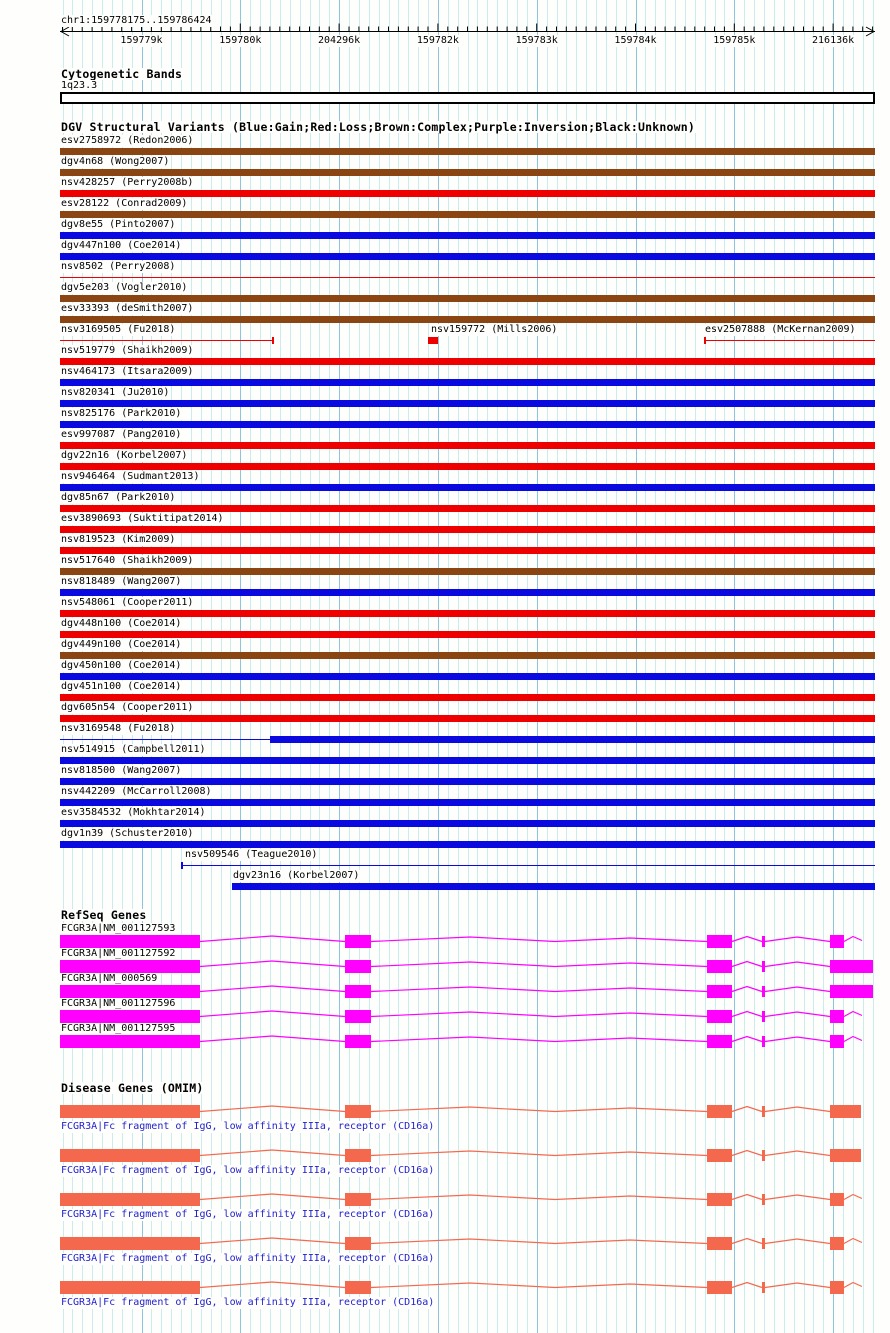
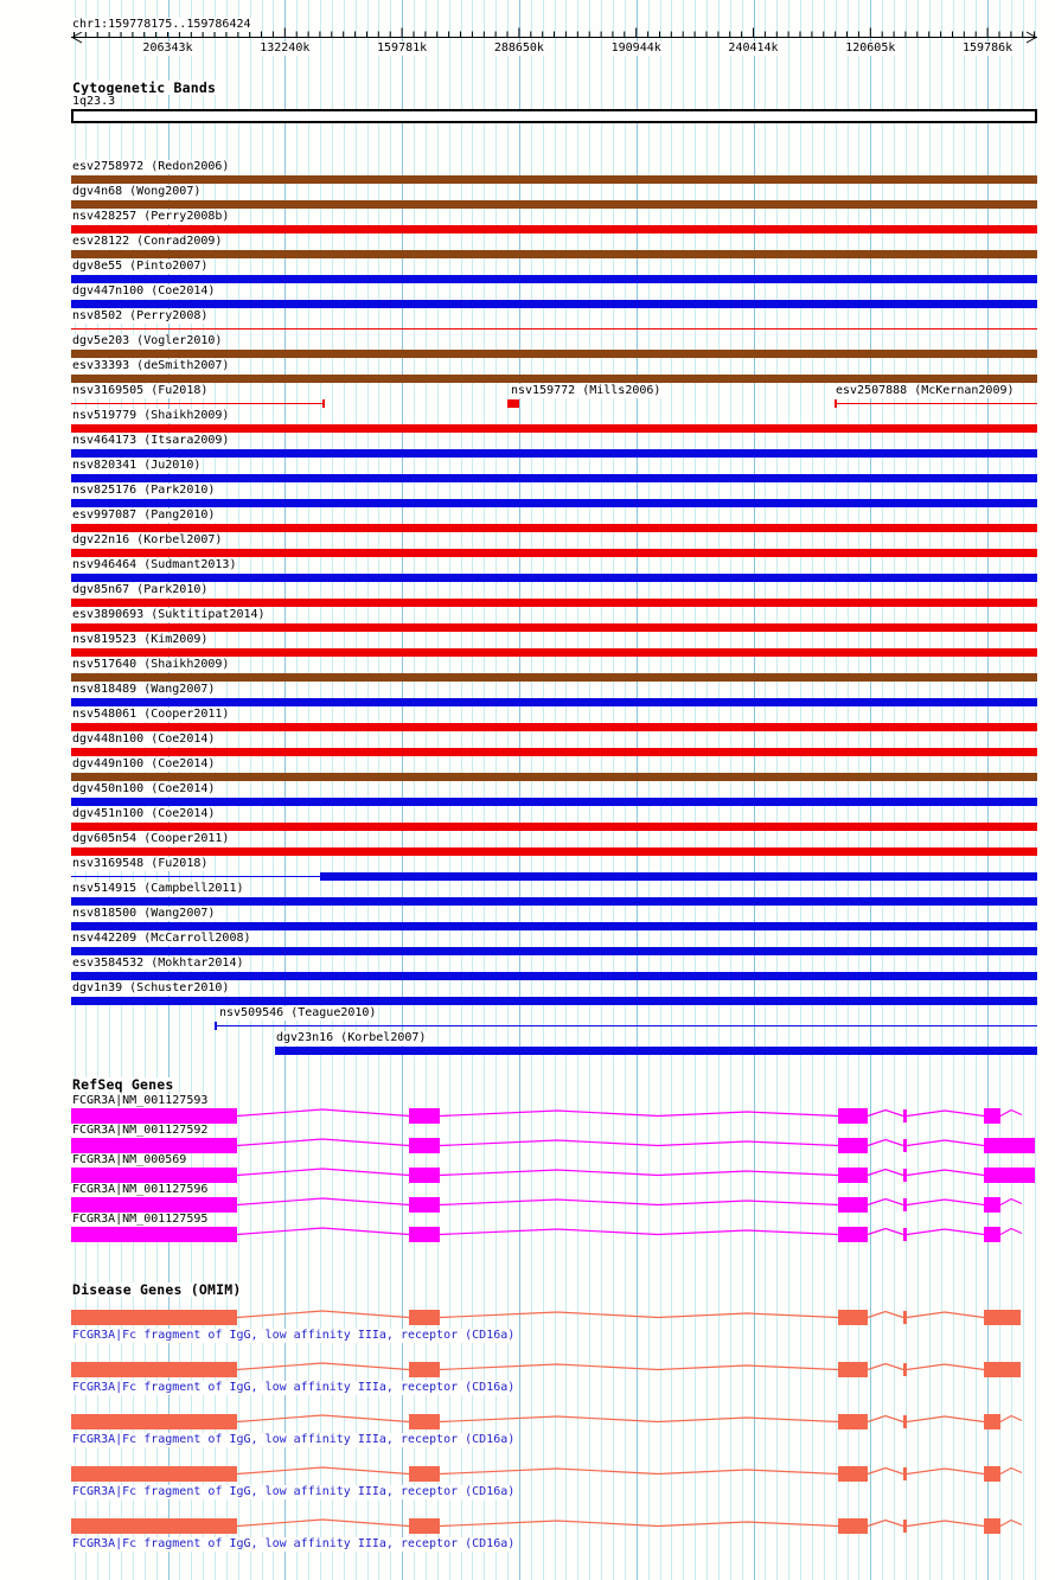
  chr1:159778175..159786424
- 159779k
+ 206343k
- 159780k
+ 132240k
- 204296k
+ 159781k
- 159782k
+ 288650k
- 159783k
+ 190944k
- 159784k
+ 240414k
- 159785k
+ 120605k
- 216136k
+ 159786k
  Cytogenetic Bands
  1q23.3
- DGV Structural Variants (Blue:Gain;Red:Loss;Brown:Complex;Purple:Inversion;Black:Unknown)
  esv2758972 (Redon2006)
  dgv4n68 (Wong2007)
  nsv428257 (Perry2008b)
  esv28122 (Conrad2009)
  dgv8e55 (Pinto2007)
  dgv447n100 (Coe2014)
  nsv8502 (Perry2008)
  dgv5e203 (Vogler2010)
  esv33393 (deSmith2007)
  nsv3169505 (Fu2018)
  nsv159772 (Mills2006)
  esv2507888 (McKernan2009)
  nsv519779 (Shaikh2009)
  nsv464173 (Itsara2009)
  nsv820341 (Ju2010)
  nsv825176 (Park2010)
  esv997087 (Pang2010)
  dgv22n16 (Korbel2007)
  nsv946464 (Sudmant2013)
  dgv85n67 (Park2010)
  esv3890693 (Suktitipat2014)
  nsv819523 (Kim2009)
  nsv517640 (Shaikh2009)
  nsv818489 (Wang2007)
  nsv548061 (Cooper2011)
  dgv448n100 (Coe2014)
  dgv449n100 (Coe2014)
  dgv450n100 (Coe2014)
  dgv451n100 (Coe2014)
  dgv605n54 (Cooper2011)
  nsv3169548 (Fu2018)
  nsv514915 (Campbell2011)
  nsv818500 (Wang2007)
  nsv442209 (McCarroll2008)
  esv3584532 (Mokhtar2014)
  dgv1n39 (Schuster2010)
  nsv509546 (Teague2010)
  dgv23n16 (Korbel2007)
  RefSeq Genes
  FCGR3A|NM_001127593
  FCGR3A|NM_001127592
  FCGR3A|NM_000569
  FCGR3A|NM_001127596
  FCGR3A|NM_001127595
  Disease Genes (OMIM)
  FCGR3A|Fc fragment of IgG, low affinity IIIa, receptor (CD16a)
  FCGR3A|Fc fragment of IgG, low affinity IIIa, receptor (CD16a)
  FCGR3A|Fc fragment of IgG, low affinity IIIa, receptor (CD16a)
  FCGR3A|Fc fragment of IgG, low affinity IIIa, receptor (CD16a)
  FCGR3A|Fc fragment of IgG, low affinity IIIa, receptor (CD16a)
